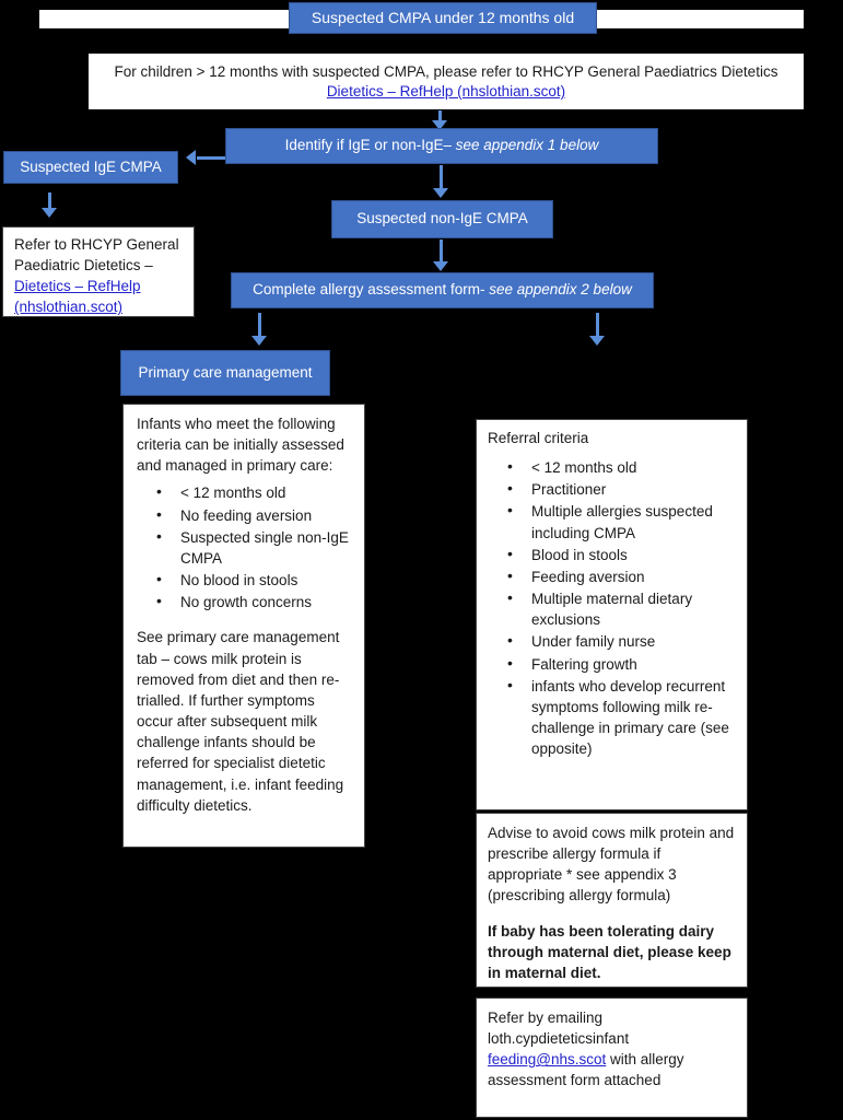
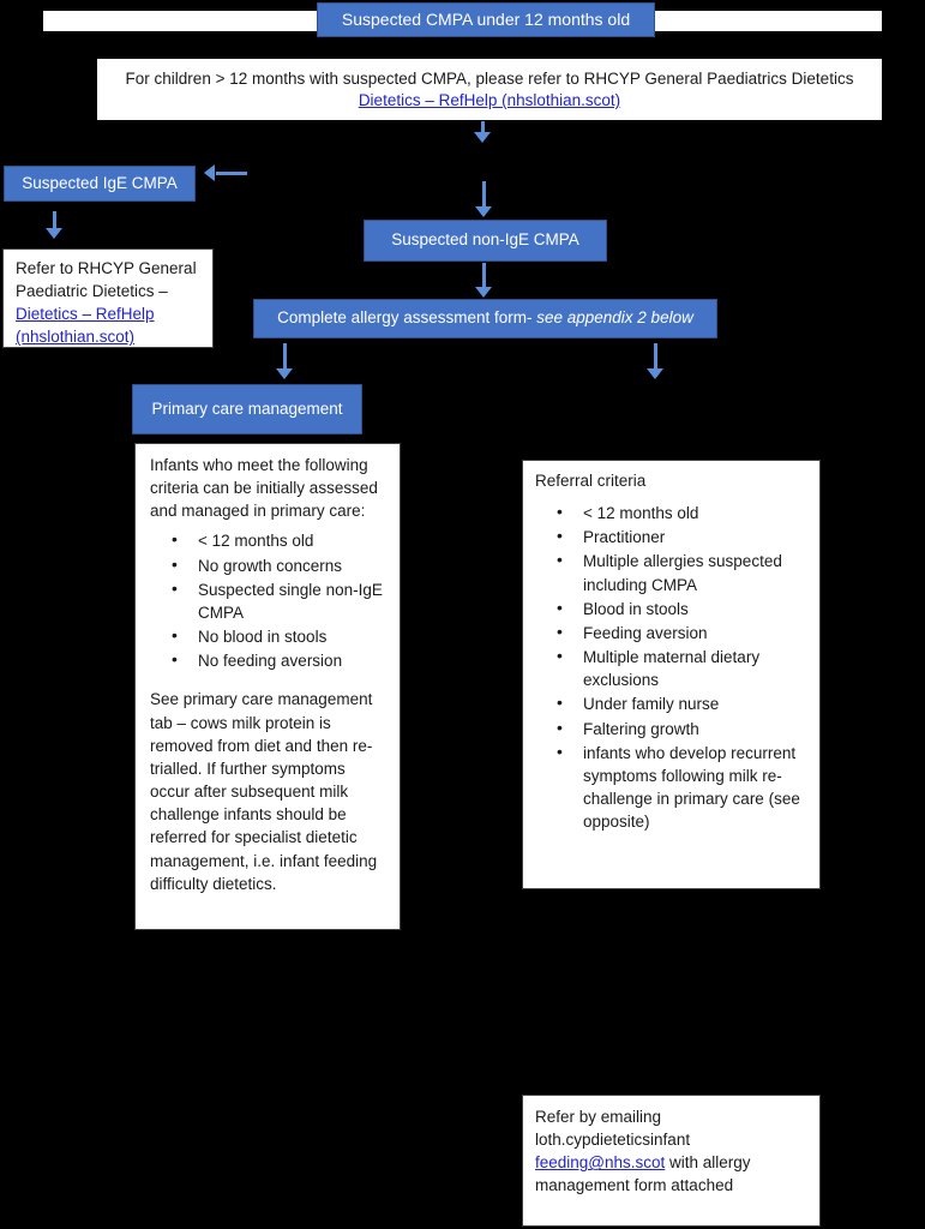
  Suspected CMPA under 12 months old
  For children > 12 months with suspected CMPA, please refer to RHCYP General Paediatrics Dietetics
  Dietetics – RefHelp (nhslothian.scot)
- Identify if IgE or non-IgE– see appendix 1 below
  Suspected IgE CMPA
  Refer to RHCYP General
  Paediatric Dietetics –
  Dietetics – RefHelp
  (nhslothian.scot)
  Suspected non-IgE CMPA
  Complete allergy assessment form- see appendix 2 below
  Primary care management
  Infants who meet the following criteria can be initially assessed and managed in primary care:
  < 12 months old
- No feeding aversion
+ No growth concerns
  Suspected single non-IgE CMPA
  No blood in stools
- No growth concerns
+ No feeding aversion
  See primary care management tab – cows milk protein is removed from diet and then re-trialled. If further symptoms occur after subsequent milk challenge infants should be referred for specialist dietetic management, i.e. infant feeding difficulty dietetics.
  Referral criteria
  < 12 months old
  Practitioner
  Multiple allergies suspected including CMPA
  Blood in stools
  Feeding aversion
  Multiple maternal dietary exclusions
  Under family nurse
  Faltering growth
  infants who develop recurrent symptoms following milk re-challenge in primary care (see opposite)
- Advise to avoid cows milk protein and prescribe allergy formula if appropriate * see appendix 3 (prescribing allergy formula)
- If baby has been tolerating dairy through maternal diet, please keep in maternal diet.
  Refer by emailing
  loth.cypdieteticsinfant
- feeding@nhs.scot with allergy assessment form attached
+ feeding@nhs.scot with allergy management form attached
